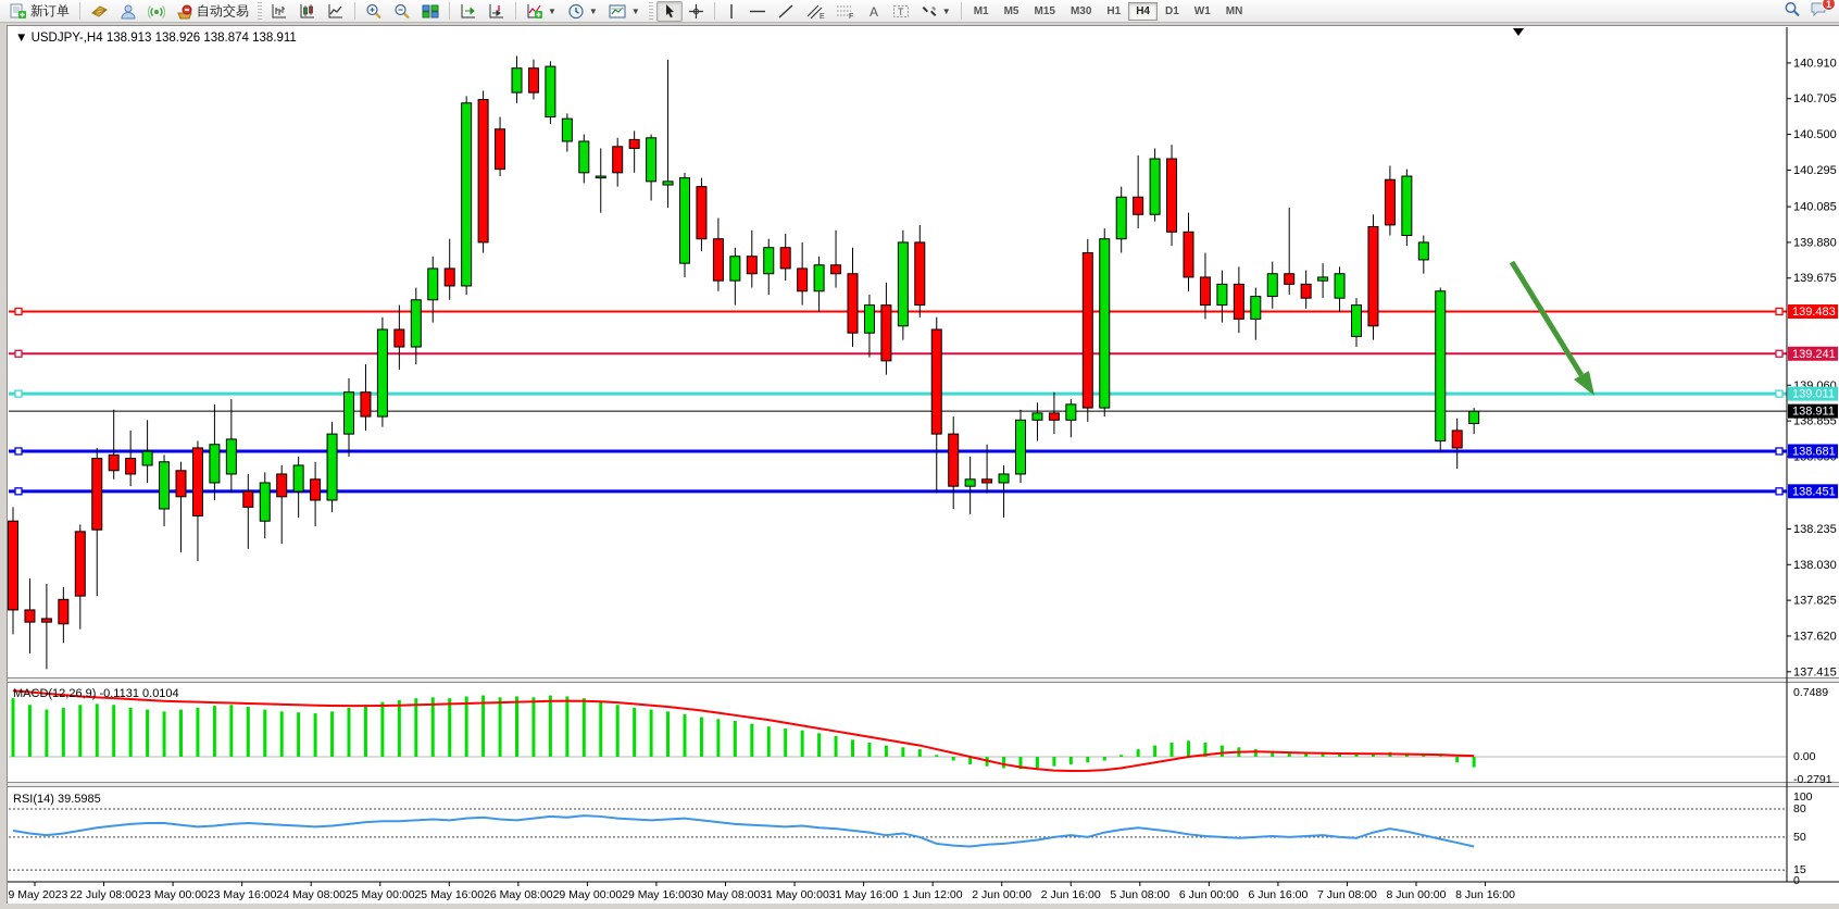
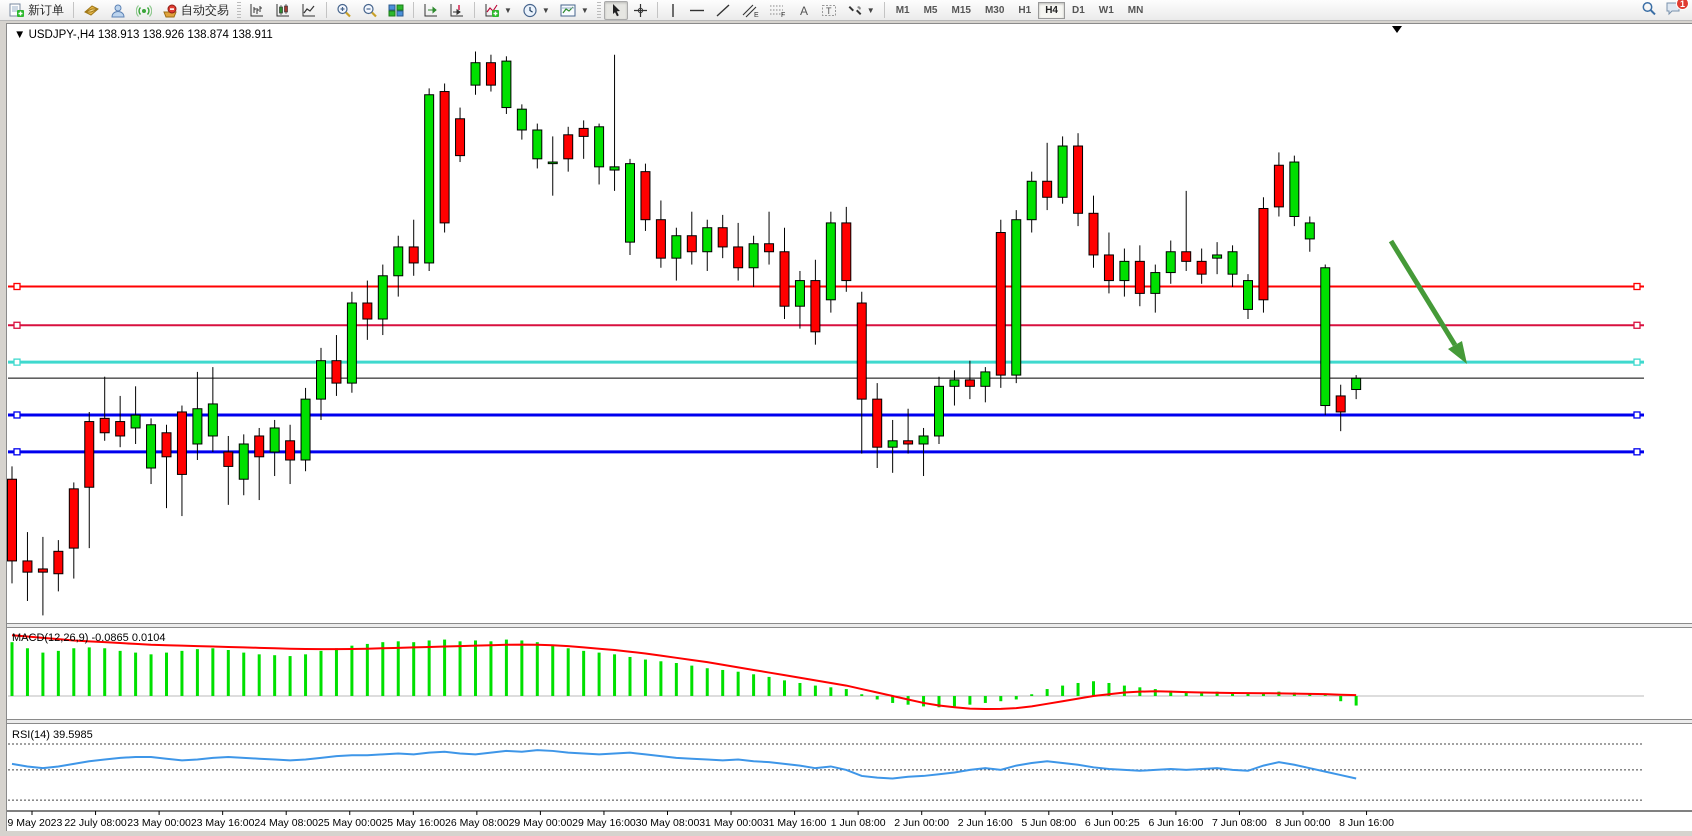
  新订单
  自动交易
  ▼
  ▼
  ▼
  A
  T
  ▼
  M1
  M5
  M15
  M30
  H1
  H4
  D1
  W1
  MN
  1
- 140.910
- 140.705
- 140.500
- 140.295
- 140.085
- 139.880
- 139.675
- 139.060
- 138.855
- 138.235
- 138.030
- 137.825
- 137.620
- 137.415
- 139.483
- 139.241
- 139.011
- 138.911
- 138.681
- 138.451
- 0.7489
- 0.00
- -0.2791
- 100
- 80
- 50
- 15
- 0
  9 May 2023
  22 July 08:00
  23 May 00:00
  23 May 16:00
  24 May 08:00
  25 May 00:00
  25 May 16:00
  26 May 08:00
  29 May 00:00
  29 May 16:00
  30 May 08:00
  31 May 00:00
  31 May 16:00
- 1 Jun 12:00
+ 1 Jun 08:00
  2 Jun 00:00
  2 Jun 16:00
  5 Jun 08:00
- 6 Jun 00:00
+ 6 Jun 00:25
  6 Jun 16:00
  7 Jun 08:00
  8 Jun 00:00
  8 Jun 16:00
  ▼ USDJPY-,H4 138.913 138.926 138.874 138.911
- MACD(12,26,9) -0.1131 0.0104
+ MACD(12,26,9) -0.0865 0.0104
  RSI(14) 39.5985
